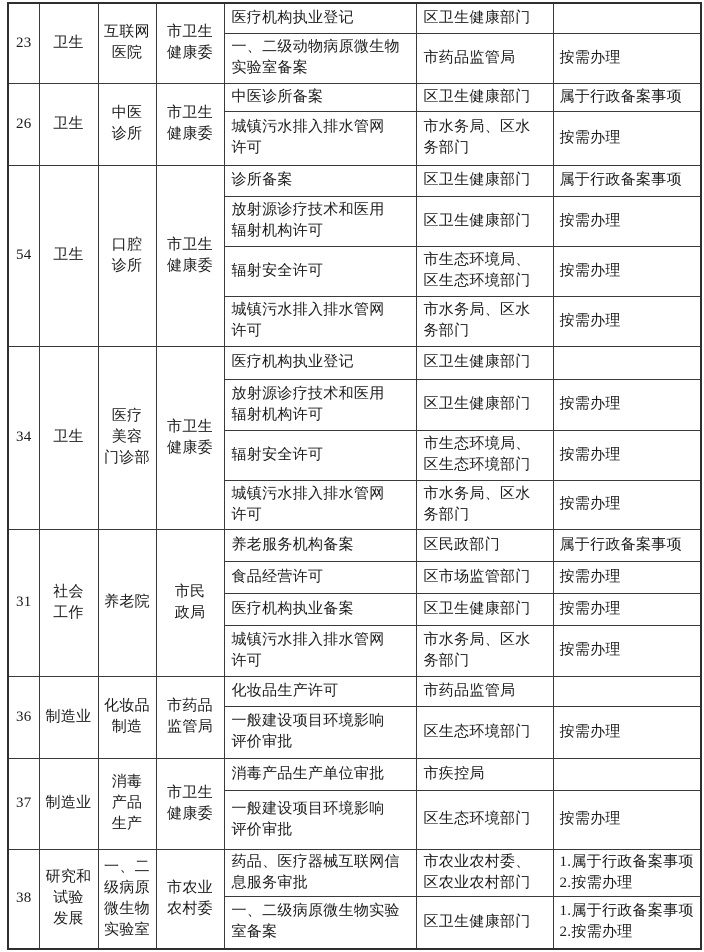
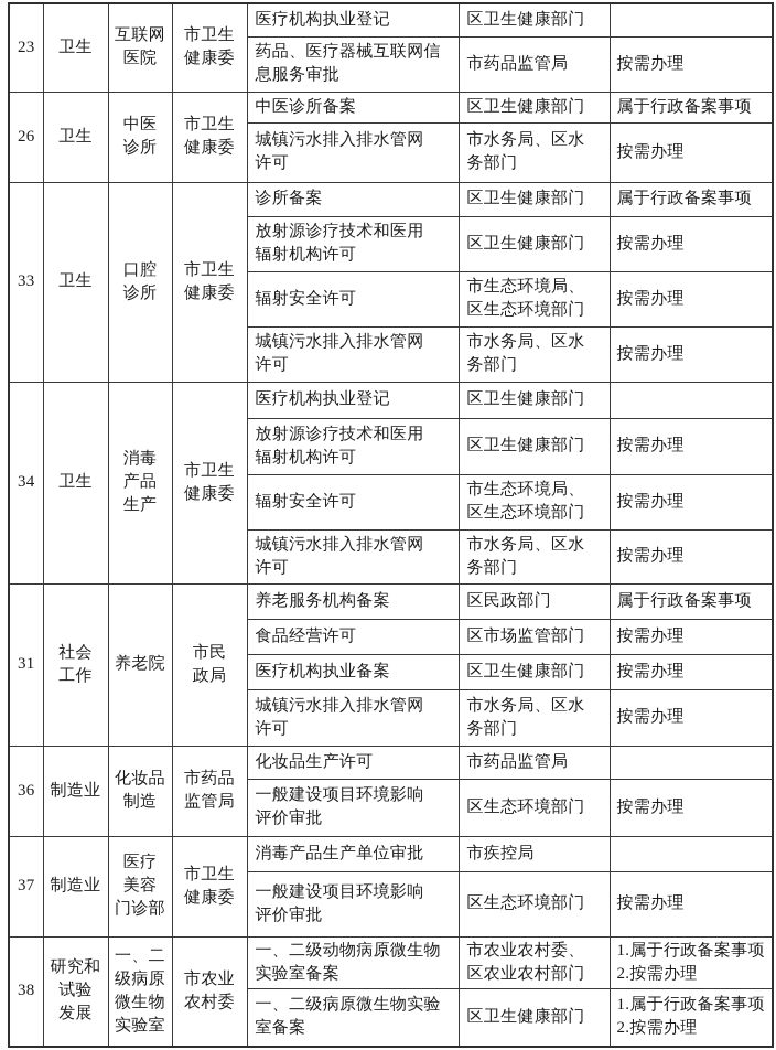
  23	卫生	互联网 医院	市卫生 健康委	医疗机构执业登记	区卫生健康部门
- 一、二级动物病原微生物 实验室备案	市药品监管局	按需办理
+ 药品、医疗器械互联网信 息服务审批	市药品监管局	按需办理
  26	卫生	中医 诊所	市卫生 健康委	中医诊所备案	区卫生健康部门	属于行政备案事项
  城镇污水排入排水管网 许可	市水务局、区水 务部门	按需办理
- 54	卫生	口腔 诊所	市卫生 健康委	诊所备案	区卫生健康部门	属于行政备案事项
+ 33	卫生	口腔 诊所	市卫生 健康委	诊所备案	区卫生健康部门	属于行政备案事项
  放射源诊疗技术和医用 辐射机构许可	区卫生健康部门	按需办理
  辐射安全许可	市生态环境局、 区生态环境部门	按需办理
  城镇污水排入排水管网 许可	市水务局、区水 务部门	按需办理
- 34	卫生	医疗 美容 门诊部	市卫生 健康委	医疗机构执业登记	区卫生健康部门
+ 34	卫生	消毒 产品 生产	市卫生 健康委	医疗机构执业登记	区卫生健康部门
  放射源诊疗技术和医用 辐射机构许可	区卫生健康部门	按需办理
  辐射安全许可	市生态环境局、 区生态环境部门	按需办理
  城镇污水排入排水管网 许可	市水务局、区水 务部门	按需办理
  31	社会 工作	养老院	市民 政局	养老服务机构备案	区民政部门	属于行政备案事项
  食品经营许可	区市场监管部门	按需办理
  医疗机构执业备案	区卫生健康部门	按需办理
  城镇污水排入排水管网 许可	市水务局、区水 务部门	按需办理
  36	制造业	化妆品 制造	市药品 监管局	化妆品生产许可	市药品监管局
  一般建设项目环境影响 评价审批	区生态环境部门	按需办理
- 37	制造业	消毒 产品 生产	市卫生 健康委	消毒产品生产单位审批	市疾控局
+ 37	制造业	医疗 美容 门诊部	市卫生 健康委	消毒产品生产单位审批	市疾控局
  一般建设项目环境影响 评价审批	区生态环境部门	按需办理
- 38	研究和 试验 发展	一、二 级病原 微生物 实验室	市农业 农村委	药品、医疗器械互联网信 息服务审批	市农业农村委、 区农业农村部门	1.属于行政备案事项 2.按需办理
+ 38	研究和 试验 发展	一、二 级病原 微生物 实验室	市农业 农村委	一、二级动物病原微生物 实验室备案	市农业农村委、 区农业农村部门	1.属于行政备案事项 2.按需办理
  一、二级病原微生物实验 室备案	区卫生健康部门	1.属于行政备案事项 2.按需办理
